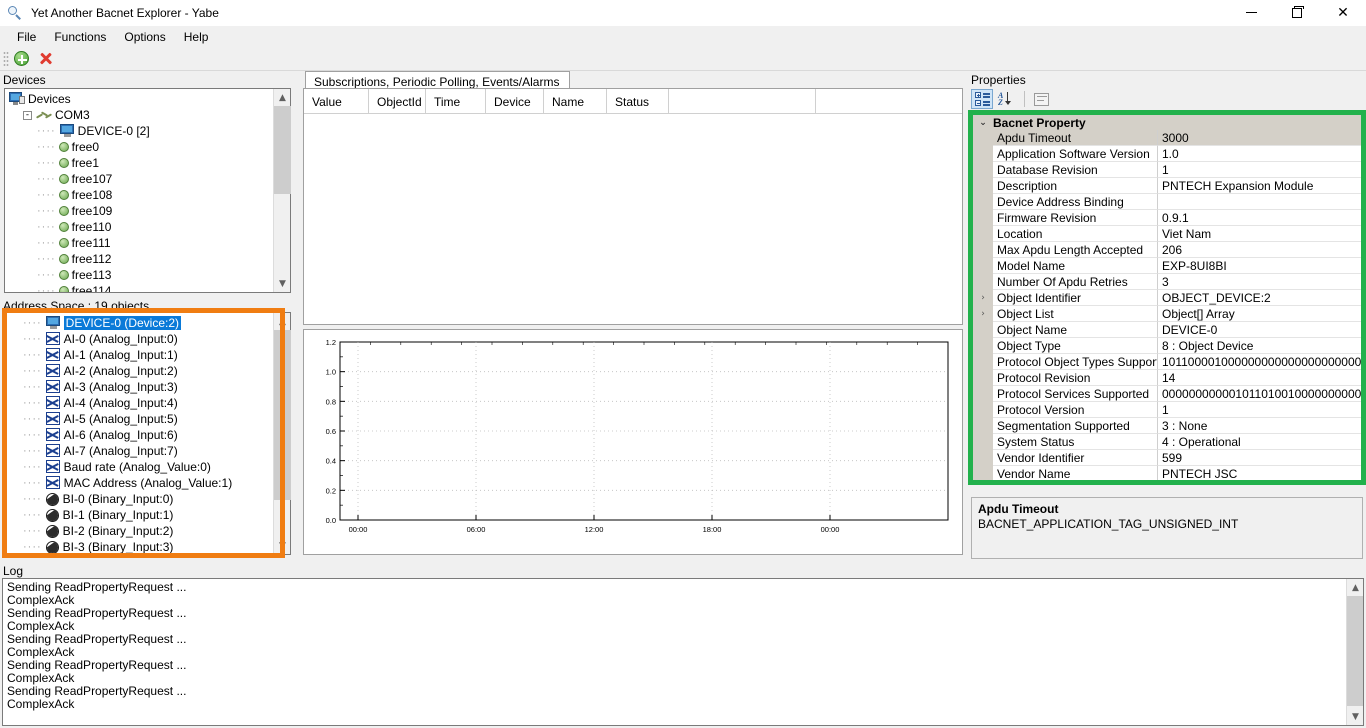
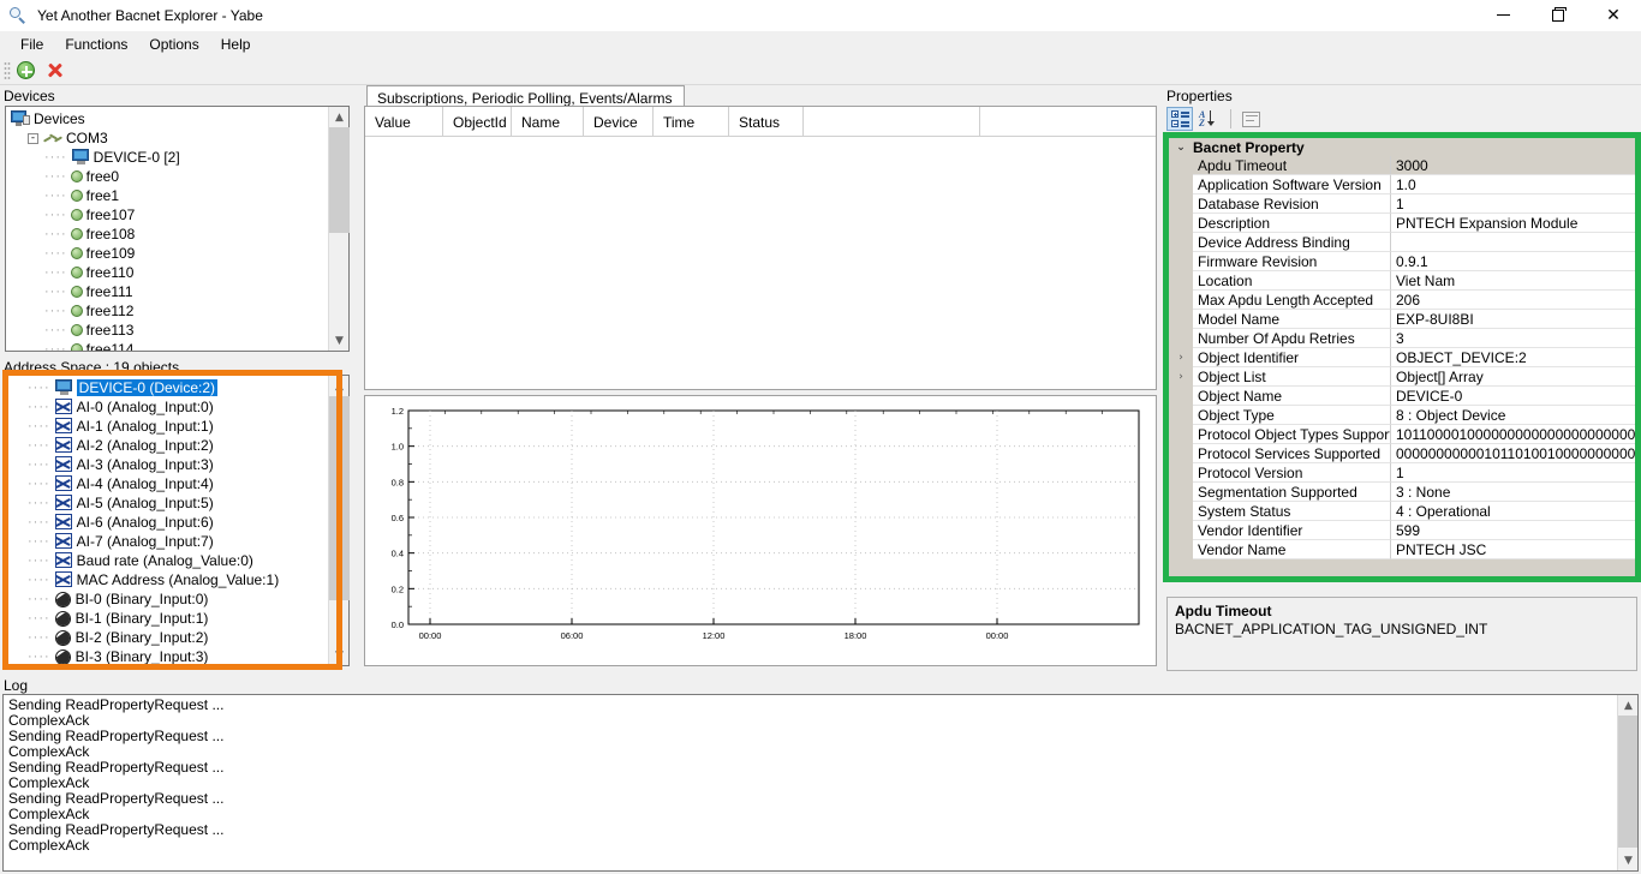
  Yet Another Bacnet Explorer - Yabe
  ✕
  File
  Functions
  Options
  Help
  Devices
  Devices
  -
  COM3
  ····
  DEVICE-0 [2]
  ····
  free0
  ····
  free1
  ····
  free107
  ····
  free108
  ····
  free109
  ····
  free110
  ····
  free111
  ····
  free112
  ····
  free113
  ····
  free114
  ▲
  ▼
  Address Space : 19 objects
  ····
  DEVICE-0 (Device:2)
  ····
  AI-0 (Analog_Input:0)
  ····
  AI-1 (Analog_Input:1)
  ····
  AI-2 (Analog_Input:2)
  ····
  AI-3 (Analog_Input:3)
  ····
  AI-4 (Analog_Input:4)
  ····
  AI-5 (Analog_Input:5)
  ····
  AI-6 (Analog_Input:6)
  ····
  AI-7 (Analog_Input:7)
  ····
  Baud rate (Analog_Value:0)
  ····
  MAC Address (Analog_Value:1)
  ····
  BI-0 (Binary_Input:0)
  ····
  BI-1 (Binary_Input:1)
  ····
  BI-2 (Binary_Input:2)
  ····
  BI-3 (Binary_Input:3)
  ▲
  ▼
  Subscriptions, Periodic Polling, Events/Alarms
  Value
  ObjectId
- Time
+ Name
  Device
- Name
+ Time
  Status
  0.0
  0.2
  0.4
  0.6
  0.8
  1.0
  1.2
  00:00
  06:00
  12:00
  18:00
  00:00
  Properties
  A
  Z
  ⌄
  Bacnet Property
  Apdu Timeout
  3000
  Application Software Version
  1.0
  Database Revision
  1
  Description
  PNTECH Expansion Module
  Device Address Binding
  Firmware Revision
  0.9.1
  Location
  Viet Nam
  Max Apdu Length Accepted
  206
  Model Name
  EXP-8UI8BI
  Number Of Apdu Retries
  3
  ›
  Object Identifier
  OBJECT_DEVICE:2
  ›
  Object List
  Object[] Array
  Object Name
  DEVICE-0
  Object Type
  8 : Object Device
  Protocol Object Types Support
  101100001000000000000000000000
- Protocol Revision
- 14
  Protocol Services Supported
  000000000001011010010000000000
  Protocol Version
  1
  Segmentation Supported
  3 : None
  System Status
  4 : Operational
  Vendor Identifier
  599
  Vendor Name
  PNTECH JSC
  Apdu Timeout
  BACNET_APPLICATION_TAG_UNSIGNED_INT
  Log
  Sending ReadPropertyRequest ...
  ComplexAck
  Sending ReadPropertyRequest ...
  ComplexAck
  Sending ReadPropertyRequest ...
  ComplexAck
  Sending ReadPropertyRequest ...
  ComplexAck
  Sending ReadPropertyRequest ...
  ComplexAck
  ▲
  ▼
